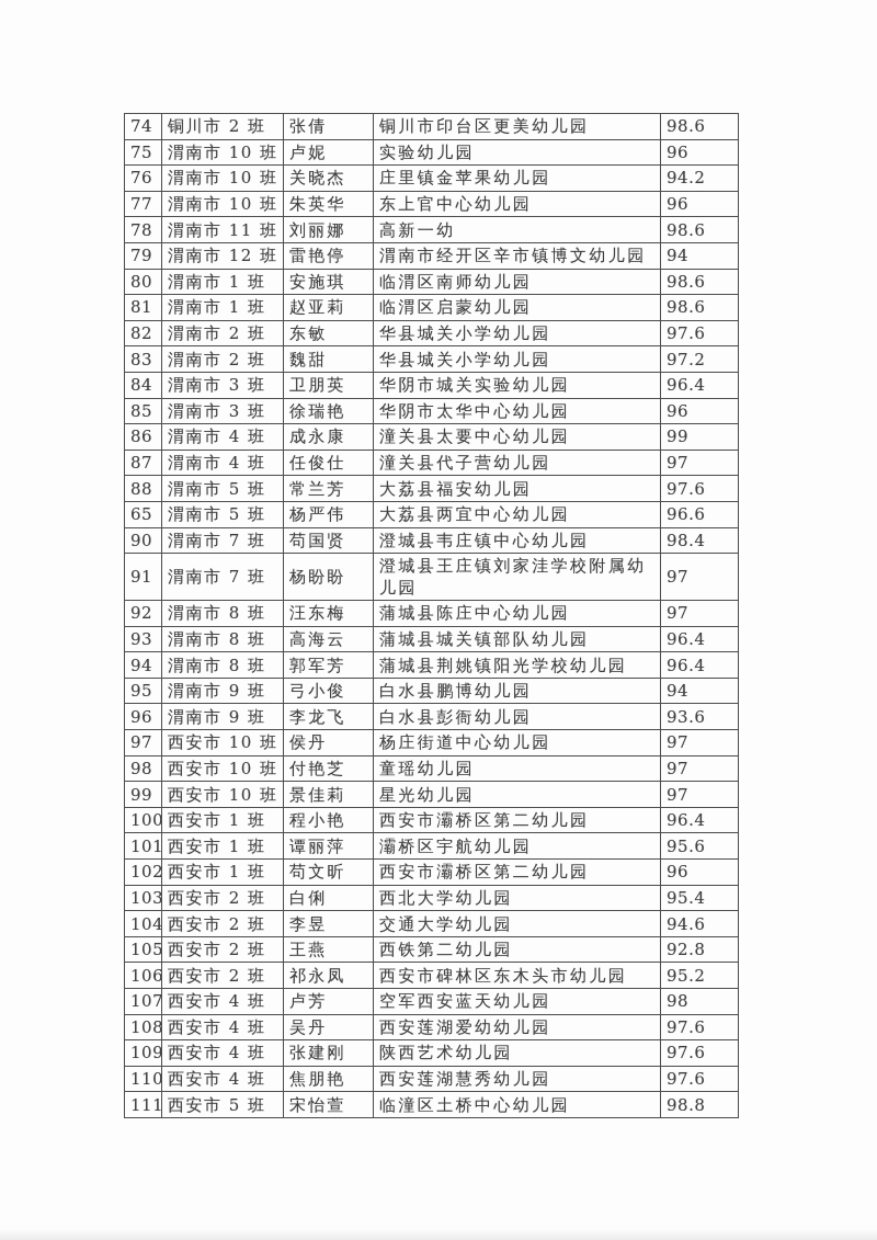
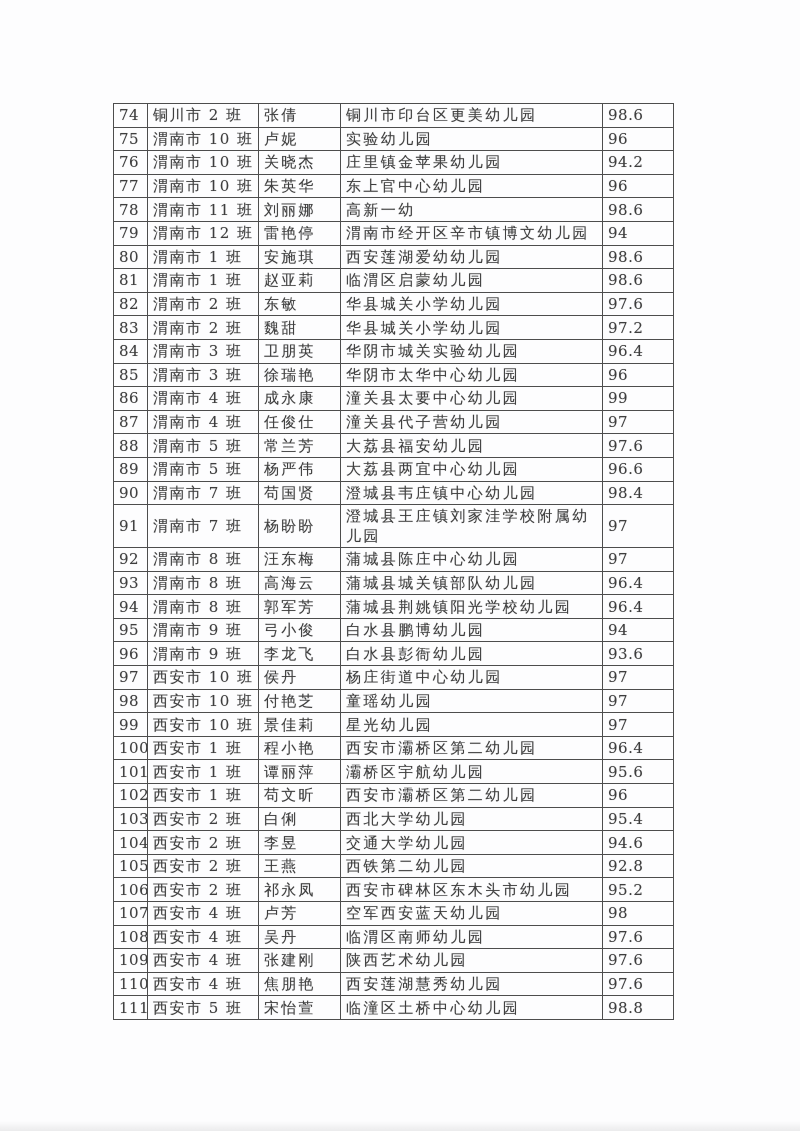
  74	铜川市 2 班	张倩	铜川市印台区更美幼儿园	98.6
  75	渭南市 10 班	卢妮	实验幼儿园	96
  76	渭南市 10 班	关晓杰	庄里镇金苹果幼儿园	94.2
  77	渭南市 10 班	朱英华	东上官中心幼儿园	96
  78	渭南市 11 班	刘丽娜	高新一幼	98.6
  79	渭南市 12 班	雷艳停	渭南市经开区辛市镇博文幼儿园	94
- 80	渭南市 1 班	安施琪	临渭区南师幼儿园	98.6
+ 80	渭南市 1 班	安施琪	西安莲湖爱幼幼儿园	98.6
  81	渭南市 1 班	赵亚莉	临渭区启蒙幼儿园	98.6
  82	渭南市 2 班	东敏	华县城关小学幼儿园	97.6
  83	渭南市 2 班	魏甜	华县城关小学幼儿园	97.2
  84	渭南市 3 班	卫朋英	华阴市城关实验幼儿园	96.4
  85	渭南市 3 班	徐瑞艳	华阴市太华中心幼儿园	96
  86	渭南市 4 班	成永康	潼关县太要中心幼儿园	99
  87	渭南市 4 班	任俊仕	潼关县代子营幼儿园	97
  88	渭南市 5 班	常兰芳	大荔县福安幼儿园	97.6
- 65	渭南市 5 班	杨严伟	大荔县两宜中心幼儿园	96.6
+ 89	渭南市 5 班	杨严伟	大荔县两宜中心幼儿园	96.6
  90	渭南市 7 班	苟国贤	澄城县韦庄镇中心幼儿园	98.4
  91	渭南市 7 班	杨盼盼	澄城县王庄镇刘家洼学校附属幼儿园	97
  92	渭南市 8 班	汪东梅	蒲城县陈庄中心幼儿园	97
  93	渭南市 8 班	高海云	蒲城县城关镇部队幼儿园	96.4
  94	渭南市 8 班	郭军芳	蒲城县荆姚镇阳光学校幼儿园	96.4
  95	渭南市 9 班	弓小俊	白水县鹏博幼儿园	94
  96	渭南市 9 班	李龙飞	白水县彭衙幼儿园	93.6
  97	西安市 10 班	侯丹	杨庄街道中心幼儿园	97
  98	西安市 10 班	付艳芝	童瑶幼儿园	97
  99	西安市 10 班	景佳莉	星光幼儿园	97
  100	西安市 1 班	程小艳	西安市灞桥区第二幼儿园	96.4
  101	西安市 1 班	谭丽萍	灞桥区宇航幼儿园	95.6
  102	西安市 1 班	苟文昕	西安市灞桥区第二幼儿园	96
  103	西安市 2 班	白俐	西北大学幼儿园	95.4
  104	西安市 2 班	李昱	交通大学幼儿园	94.6
  105	西安市 2 班	王燕	西铁第二幼儿园	92.8
  106	西安市 2 班	祁永凤	西安市碑林区东木头市幼儿园	95.2
  107	西安市 4 班	卢芳	空军西安蓝天幼儿园	98
- 108	西安市 4 班	吴丹	西安莲湖爱幼幼儿园	97.6
+ 108	西安市 4 班	吴丹	临渭区南师幼儿园	97.6
  109	西安市 4 班	张建刚	陕西艺术幼儿园	97.6
  110	西安市 4 班	焦朋艳	西安莲湖慧秀幼儿园	97.6
  111	西安市 5 班	宋怡萱	临潼区土桥中心幼儿园	98.8
